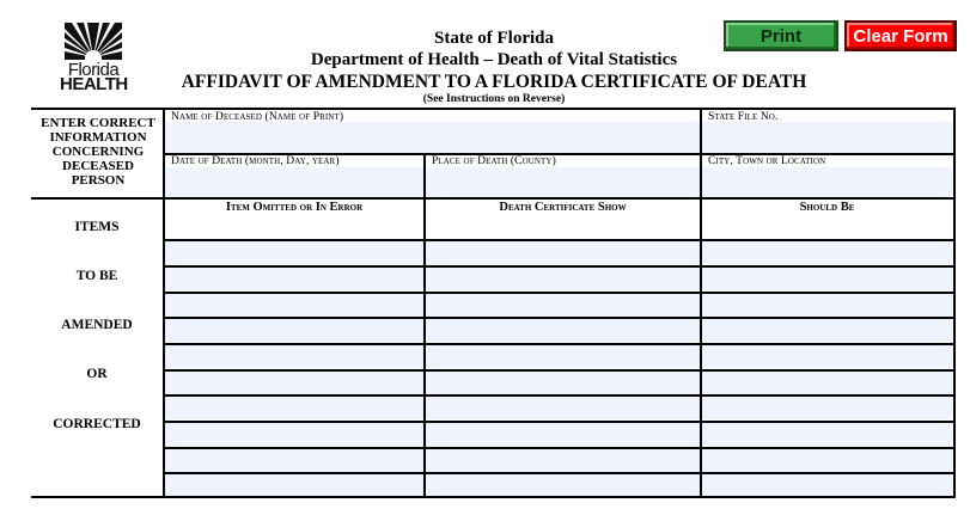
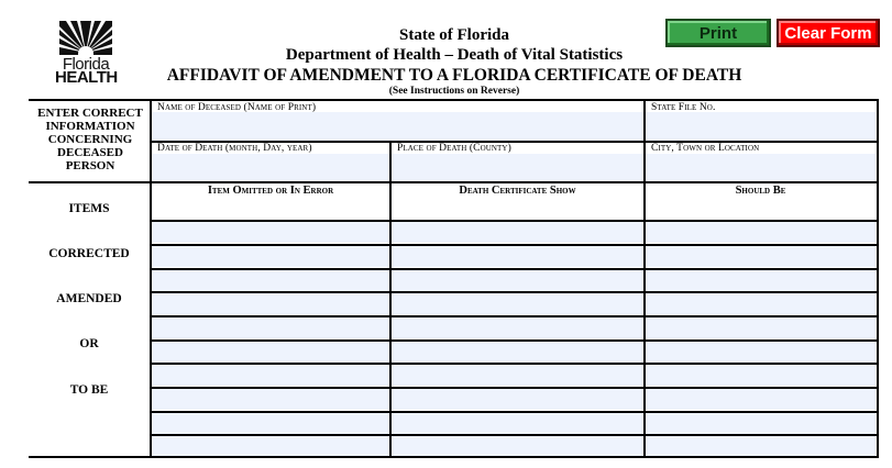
  Florida
  HEALTH
  State of Florida
  Department of Health – Death of Vital Statistics
  AFFIDAVIT OF AMENDMENT TO A FLORIDA CERTIFICATE OF DEATH
  (See Instructions on Reverse)
  Print
  Clear Form
  Name of Deceased (Name of Print)
  State File No.
  Date of Death (month, Day, year)
  Place of Death (County)
  City, Town or Location
  ENTER CORRECT
  INFORMATION
  CONCERNING
  DECEASED
  PERSON
  Item Omitted or In Error
  Death Certificate Show
  Should Be
  ITEMS
- TO BE
+ CORRECTED
  AMENDED
  OR
- CORRECTED
+ TO BE
